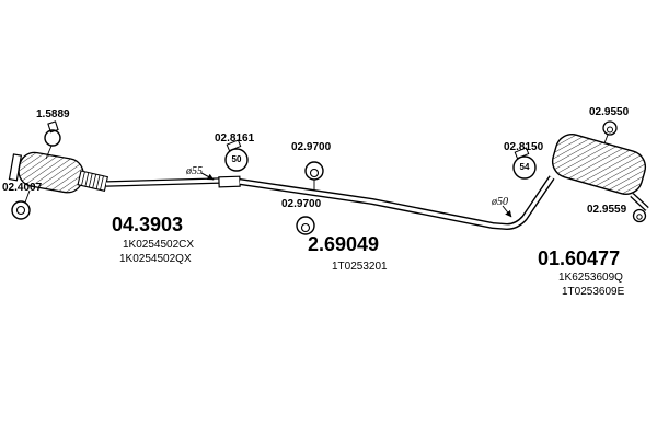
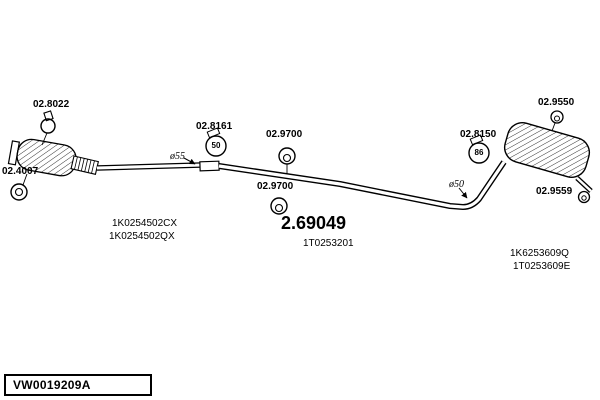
- 1.5889
+ 02.8022
  02.4007
- 04.3903
  1K0254502CX
  1K0254502QX
  02.8161
  50
  ø55
  02.9700
  02.9700
  2.69049
  1T0253201
  02.8150
- 54
+ 86
  ø50
  02.9550
  02.9559
- 01.60477
  1K6253609Q
  1T0253609E
+ VW0019209A
